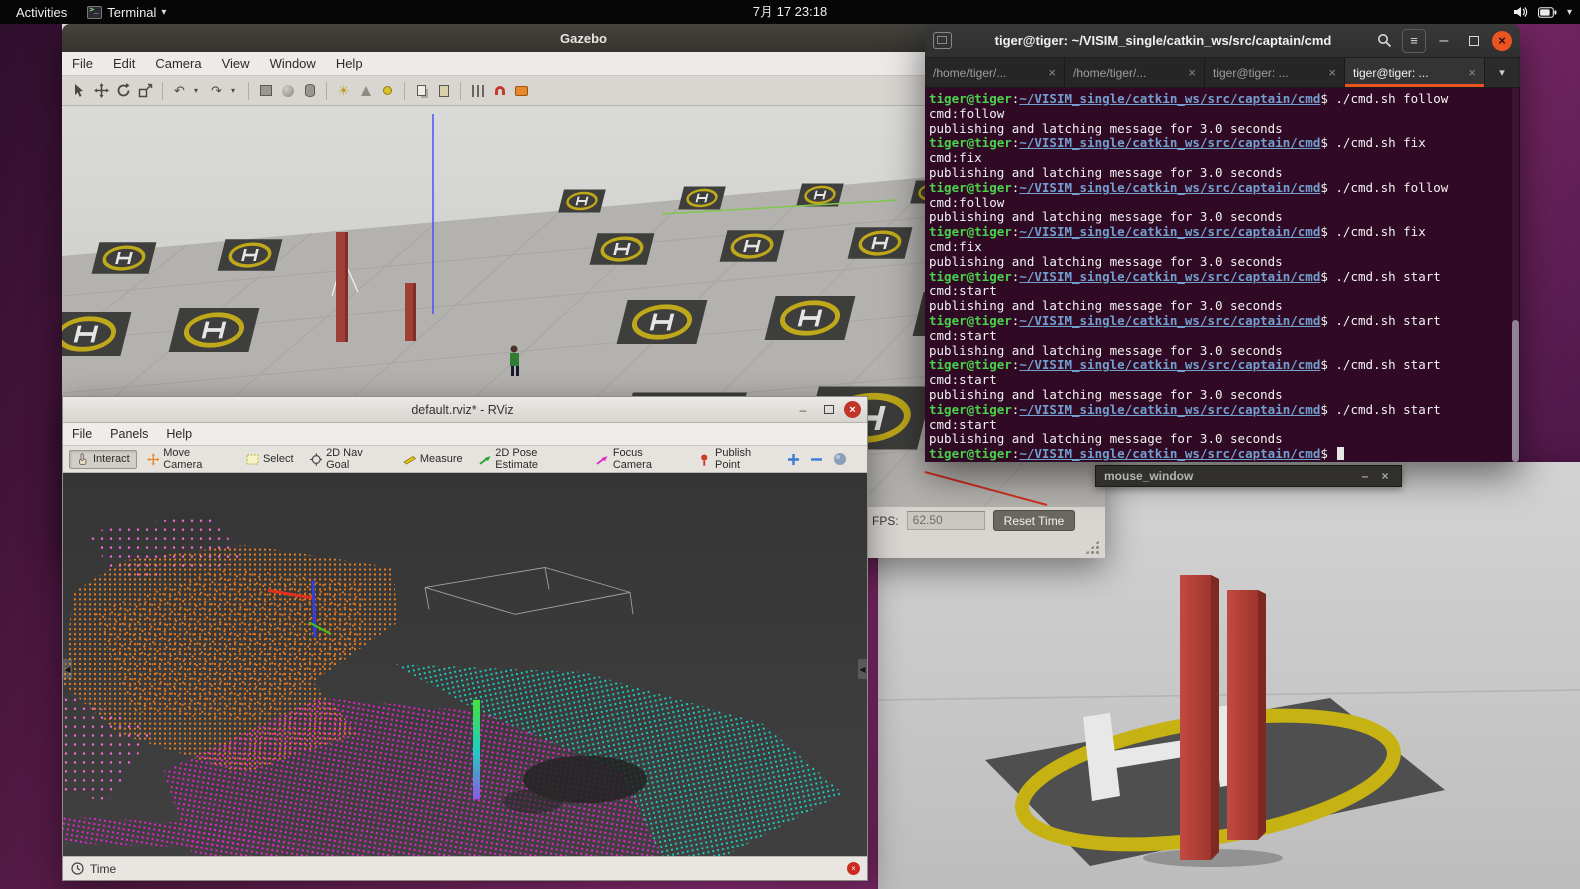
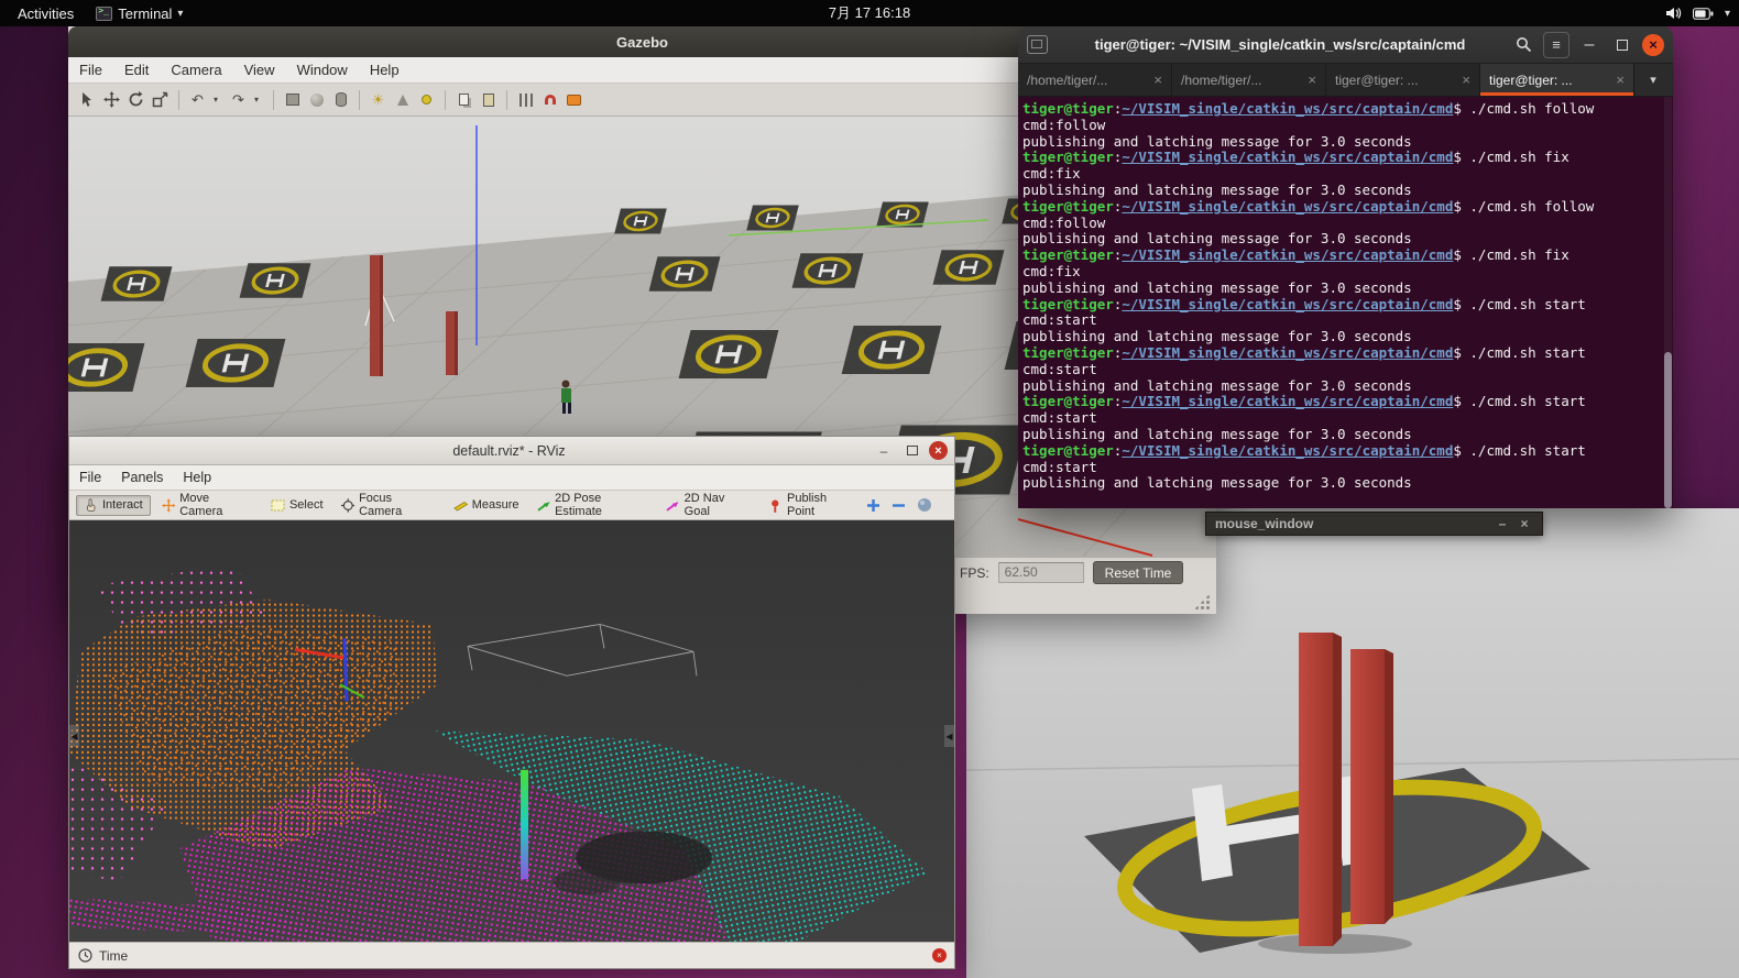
  Gazebo
  File
  Edit
  Camera
  View
  Window
  Help
  ↶
  ▾
  ↷
  ▾
  ☀
  FPS:
  62.50
  Reset Time
  mouse_window
  –
  ×
  default.rviz* - RViz
  –
  ×
  File
  Panels
  Help
  Interact
  Move Camera
  Select
- 2D Nav Goal
+ Focus Camera
  Measure
  2D Pose Estimate
- Focus Camera
+ 2D Nav Goal
  Publish Point
  ◀
  ◀
  Time
  ×
  tiger@tiger: ~/VISIM_single/catkin_ws/src/captain/cmd
  ≡
  –
  ×
  /home/tiger/...
  ×
  /home/tiger/...
  ×
  tiger@tiger: ...
  ×
  tiger@tiger: ...
  ×
  ▾
  tiger@tiger:~/VISIM_single/catkin_ws/src/captain/cmd$ ./cmd.sh follow
  cmd:follow
  publishing and latching message for 3.0 seconds
  tiger@tiger:~/VISIM_single/catkin_ws/src/captain/cmd$ ./cmd.sh fix
  cmd:fix
  publishing and latching message for 3.0 seconds
  tiger@tiger:~/VISIM_single/catkin_ws/src/captain/cmd$ ./cmd.sh follow
  cmd:follow
  publishing and latching message for 3.0 seconds
  tiger@tiger:~/VISIM_single/catkin_ws/src/captain/cmd$ ./cmd.sh fix
  cmd:fix
  publishing and latching message for 3.0 seconds
  tiger@tiger:~/VISIM_single/catkin_ws/src/captain/cmd$ ./cmd.sh start
  cmd:start
  publishing and latching message for 3.0 seconds
  tiger@tiger:~/VISIM_single/catkin_ws/src/captain/cmd$ ./cmd.sh start
  cmd:start
  publishing and latching message for 3.0 seconds
  tiger@tiger:~/VISIM_single/catkin_ws/src/captain/cmd$ ./cmd.sh start
  cmd:start
  publishing and latching message for 3.0 seconds
  tiger@tiger:~/VISIM_single/catkin_ws/src/captain/cmd$ ./cmd.sh start
  cmd:start
  publishing and latching message for 3.0 seconds
- tiger@tiger:~/VISIM_single/catkin_ws/src/captain/cmd$
  Activities
  Terminal
  ▾
- 7月 17 23:18
+ 7月 17 16:18
  ▾
